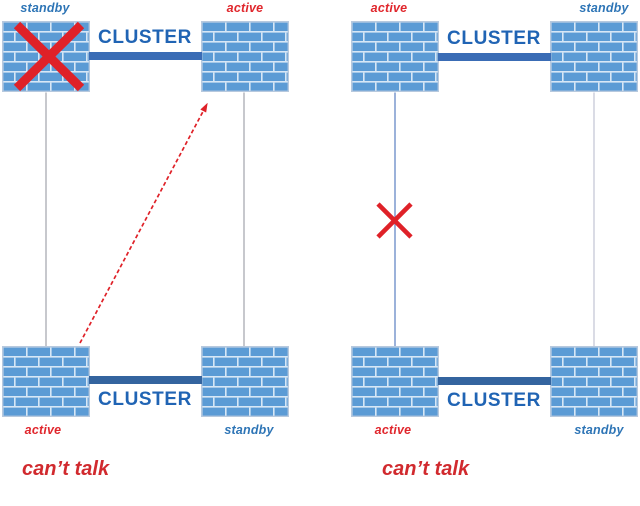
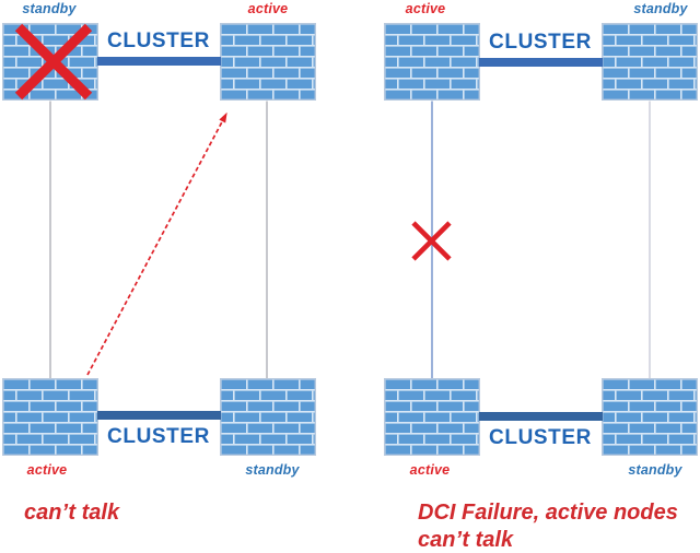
  standby
  active
  active
  standby
  CLUSTER
  CLUSTER
  can’t talk
  active
  standby
  active
  standby
  CLUSTER
  CLUSTER
+ DCI Failure, active nodes
  can’t talk
